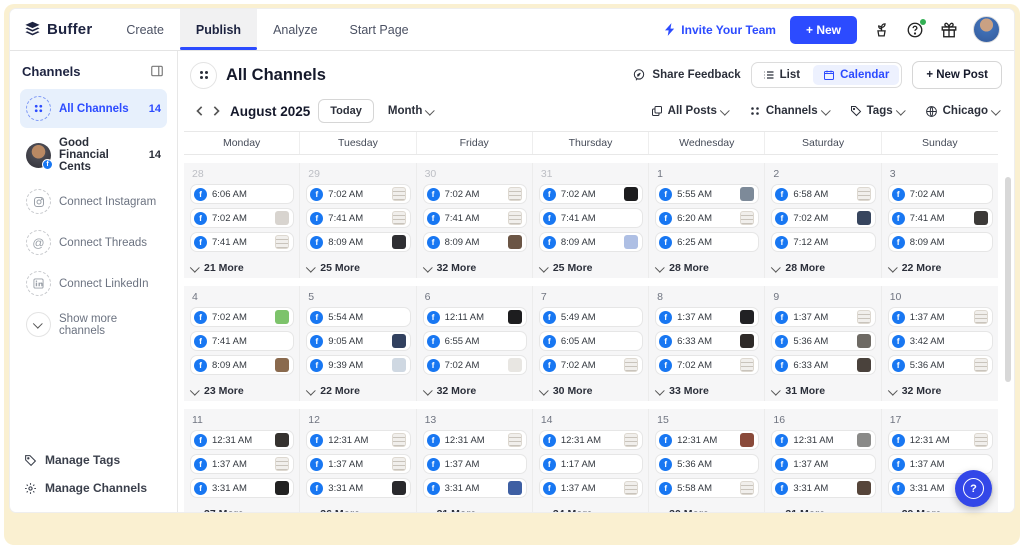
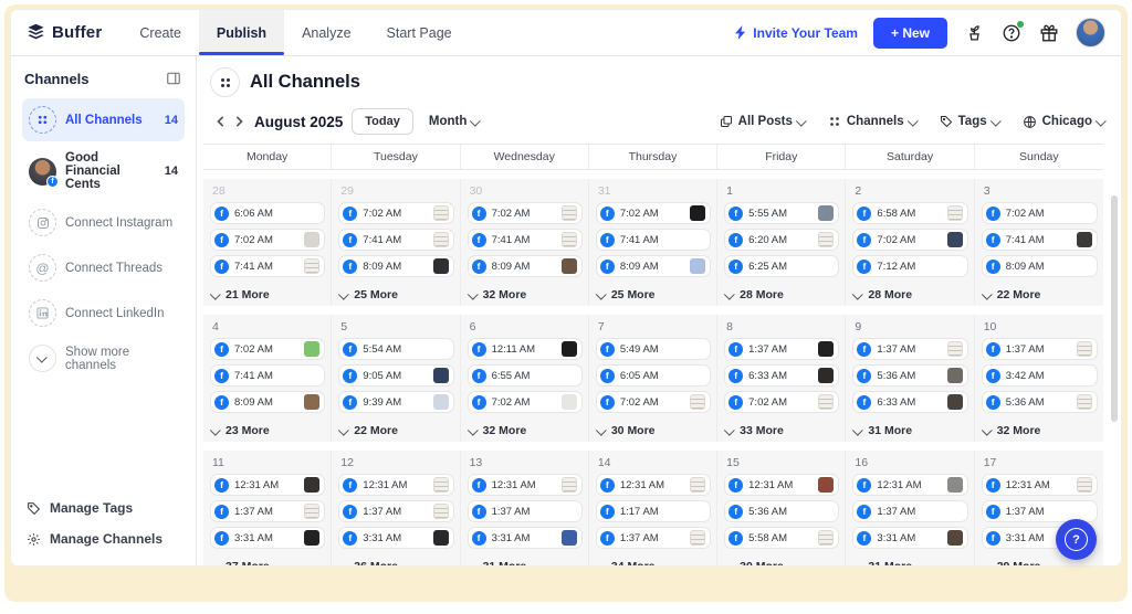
  Buffer
  Create
  Publish
  Analyze
  Start Page
  Invite Your Team
  + New
  Channels
  All Channels
  14
  Good Financial Cents
  14
  Connect Instagram
  @
  Connect Threads
  Connect LinkedIn
  Show more channels
  Manage Tags
  Manage Channels
  All Channels
- Share Feedback
- List
- Calendar
- + New Post
  August 2025
  Today
  Month
  All Posts
  Channels
  Tags
  Chicago
  Monday
  Tuesday
- Friday
+ Wednesday
  Thursday
- Wednesday
+ Friday
  Saturday
  Sunday
  28
  f
  6:06 AM
  f
  7:02 AM
  f
  7:41 AM
  21 More
  29
  f
  7:02 AM
  f
  7:41 AM
  f
  8:09 AM
  25 More
  30
  f
  7:02 AM
  f
  7:41 AM
  f
  8:09 AM
  32 More
  31
  f
  7:02 AM
  f
  7:41 AM
  f
  8:09 AM
  25 More
  1
  f
  5:55 AM
  f
  6:20 AM
  f
  6:25 AM
  28 More
  2
  f
  6:58 AM
  f
  7:02 AM
  f
  7:12 AM
  28 More
  3
  f
  7:02 AM
  f
  7:41 AM
  f
  8:09 AM
  22 More
  4
  f
  7:02 AM
  f
  7:41 AM
  f
  8:09 AM
  23 More
  5
  f
  5:54 AM
  f
  9:05 AM
  f
  9:39 AM
  22 More
  6
  f
  12:11 AM
  f
  6:55 AM
  f
  7:02 AM
  32 More
  7
  f
  5:49 AM
  f
  6:05 AM
  f
  7:02 AM
  30 More
  8
  f
  1:37 AM
  f
  6:33 AM
  f
  7:02 AM
  33 More
  9
  f
  1:37 AM
  f
  5:36 AM
  f
  6:33 AM
  31 More
  10
  f
  1:37 AM
  f
  3:42 AM
  f
  5:36 AM
  32 More
  11
  f
  12:31 AM
  f
  1:37 AM
  f
  3:31 AM
  12
  f
  12:31 AM
  f
  1:37 AM
  f
  3:31 AM
  13
  f
  12:31 AM
  f
  1:37 AM
  f
  3:31 AM
  14
  f
  12:31 AM
  f
  1:17 AM
  f
  1:37 AM
  15
  f
  12:31 AM
  f
  5:36 AM
  f
  5:58 AM
  16
  f
  12:31 AM
  f
  1:37 AM
  f
  3:31 AM
  17
  f
  12:31 AM
  f
  1:37 AM
  f
  3:31 AM
  ?
